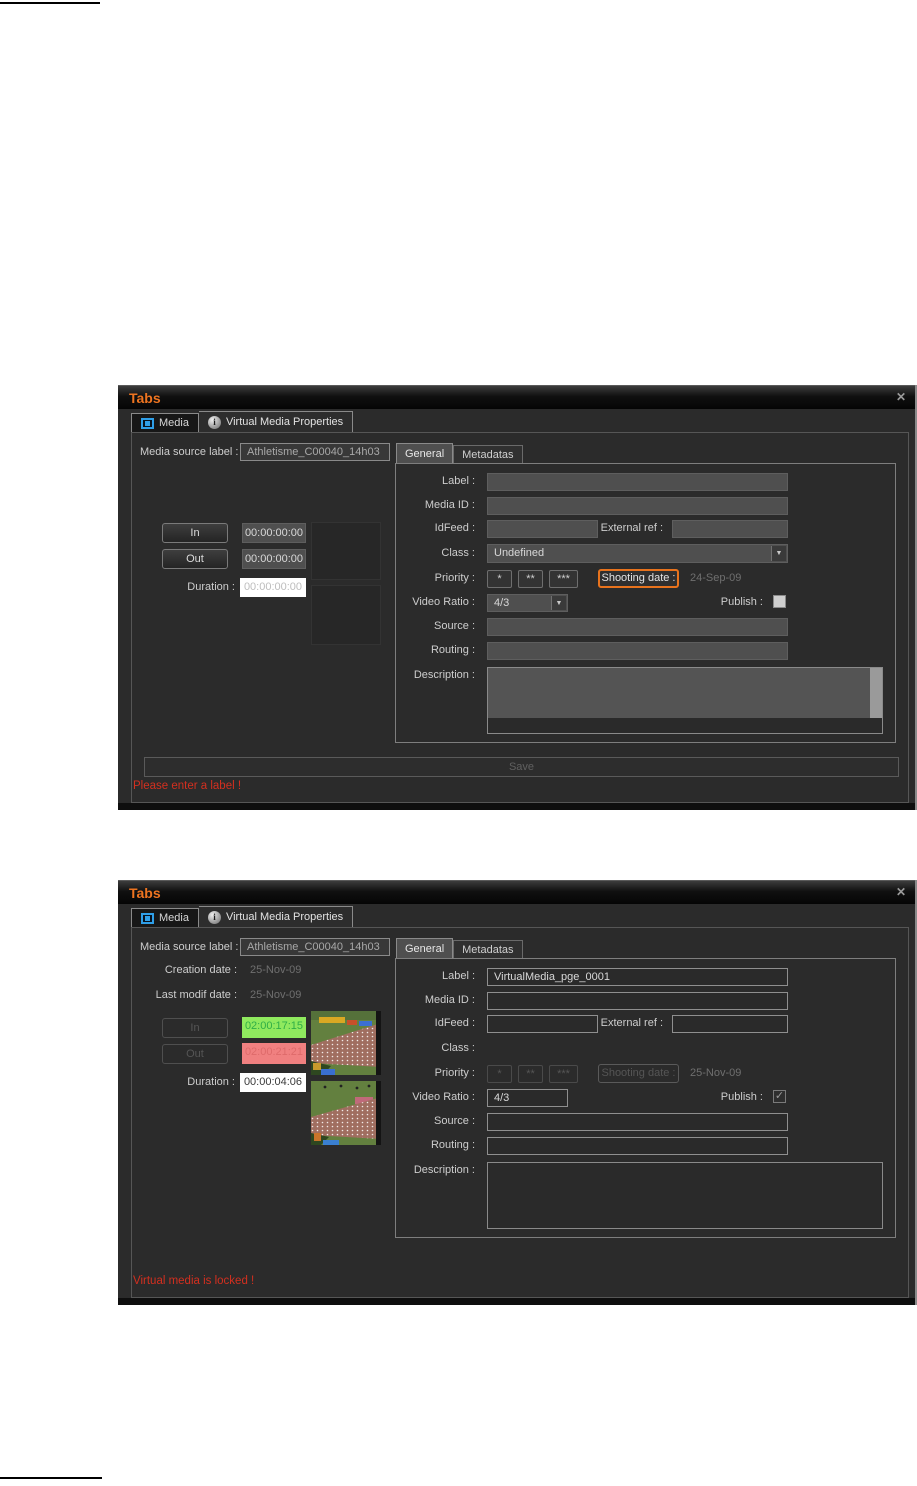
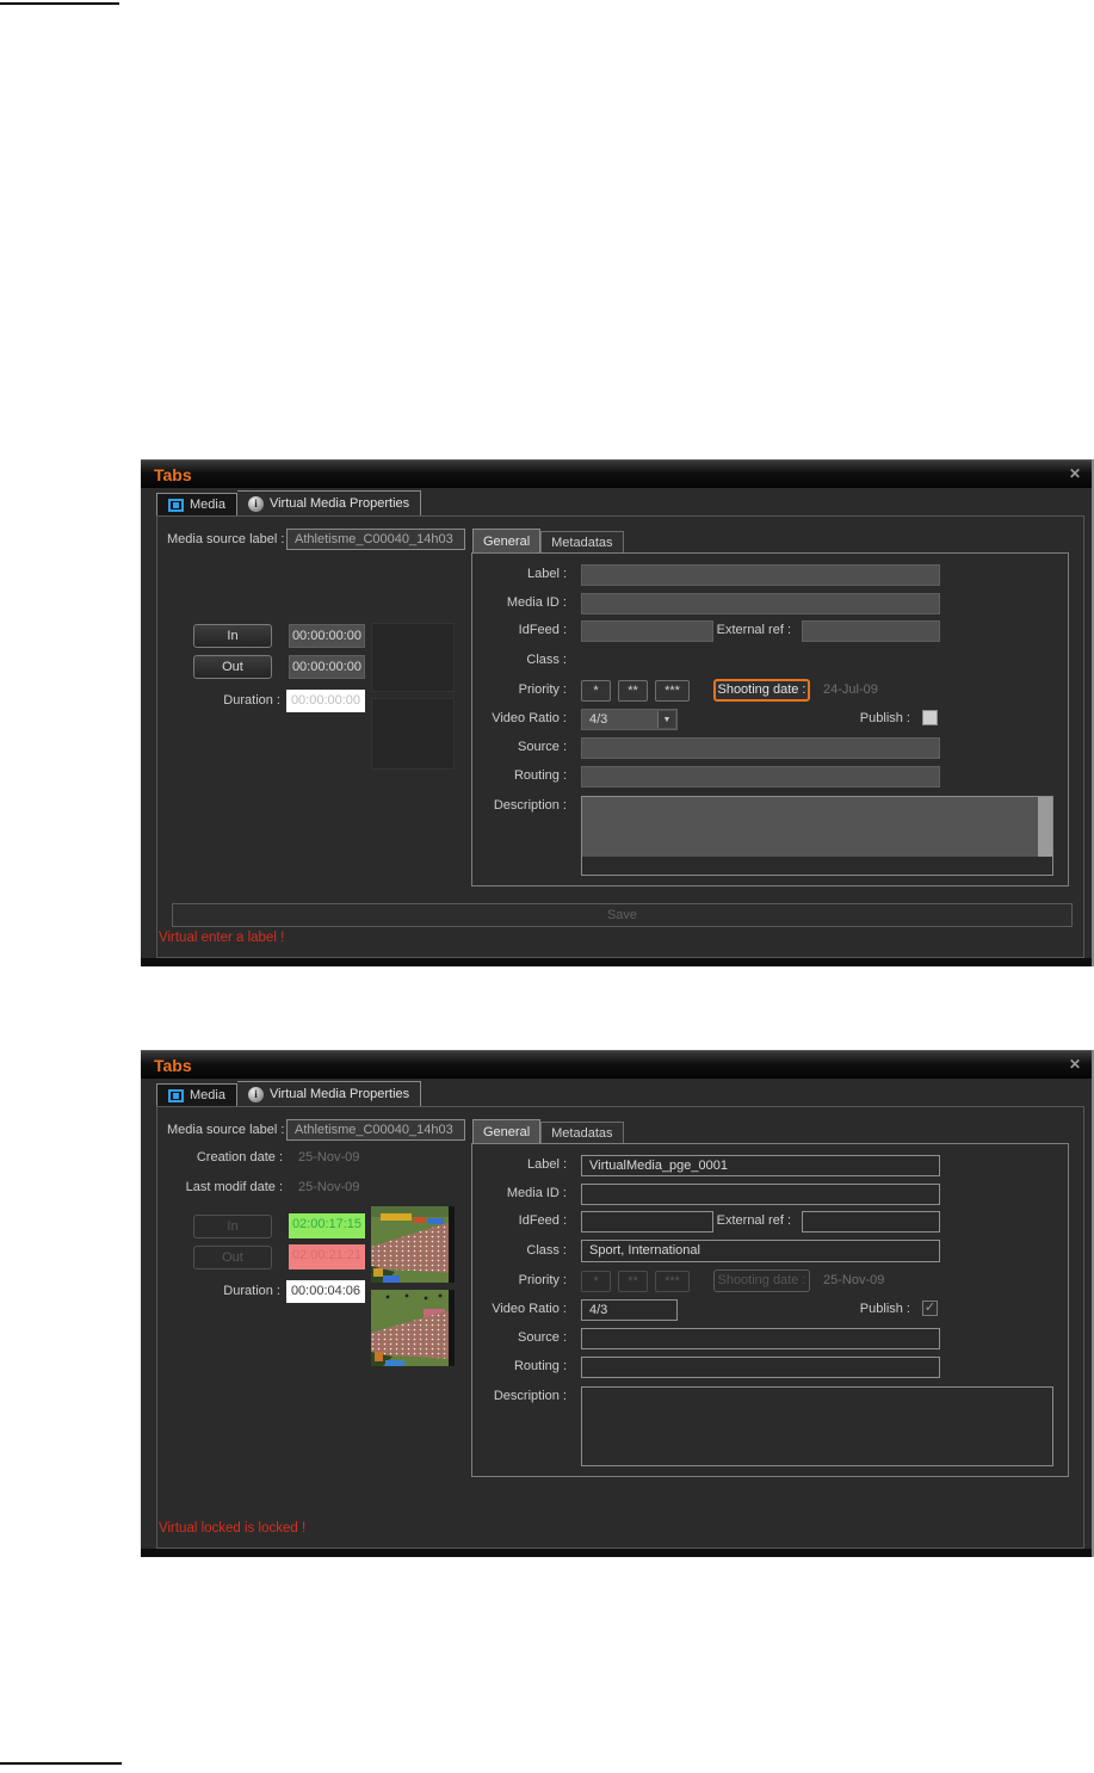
  Tabs
  ✕
  Media
  i
  Virtual Media Properties
  Media source label :
  Athletisme_C00040_14h03
  In
  00:00:00:00
  Out
  00:00:00:00
  Duration :
  00:00:00:00
  General
  Metadatas
  Label :
  Media ID :
  IdFeed :
  External ref :
  Class :
- Undefined
  Priority :
  *
  **
  ***
  Shooting date :
- 24-Sep-09
+ 24-Jul-09
  Video Ratio :
  4/3
  Publish :
  Source :
  Routing :
  Description :
  Save
- Please enter a label !
+ Virtual enter a label !
  Tabs
  ✕
  Media
  i
  Virtual Media Properties
  Media source label :
  Athletisme_C00040_14h03
  Creation date :
  25-Nov-09
  Last modif date :
  25-Nov-09
  In
  02:00:17:15
  Out
  Duration :
  00:00:04:06
  General
  Metadatas
  Label :
  VirtualMedia_pge_0001
  Media ID :
  IdFeed :
  External ref :
  Class :
+ Sport, International
  Priority :
  *
  **
  ***
  Shooting date :
  25-Nov-09
  Video Ratio :
  4/3
  Publish :
  ✓
  Source :
  Routing :
  Description :
- Virtual media is locked !
+ Virtual locked is locked !
